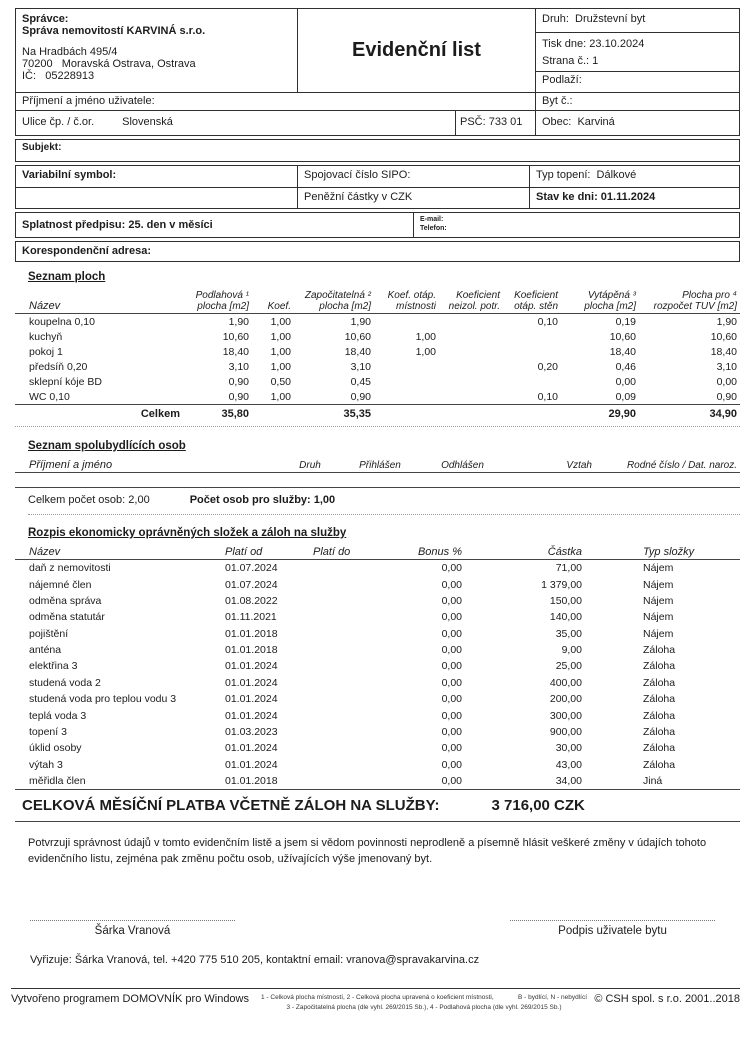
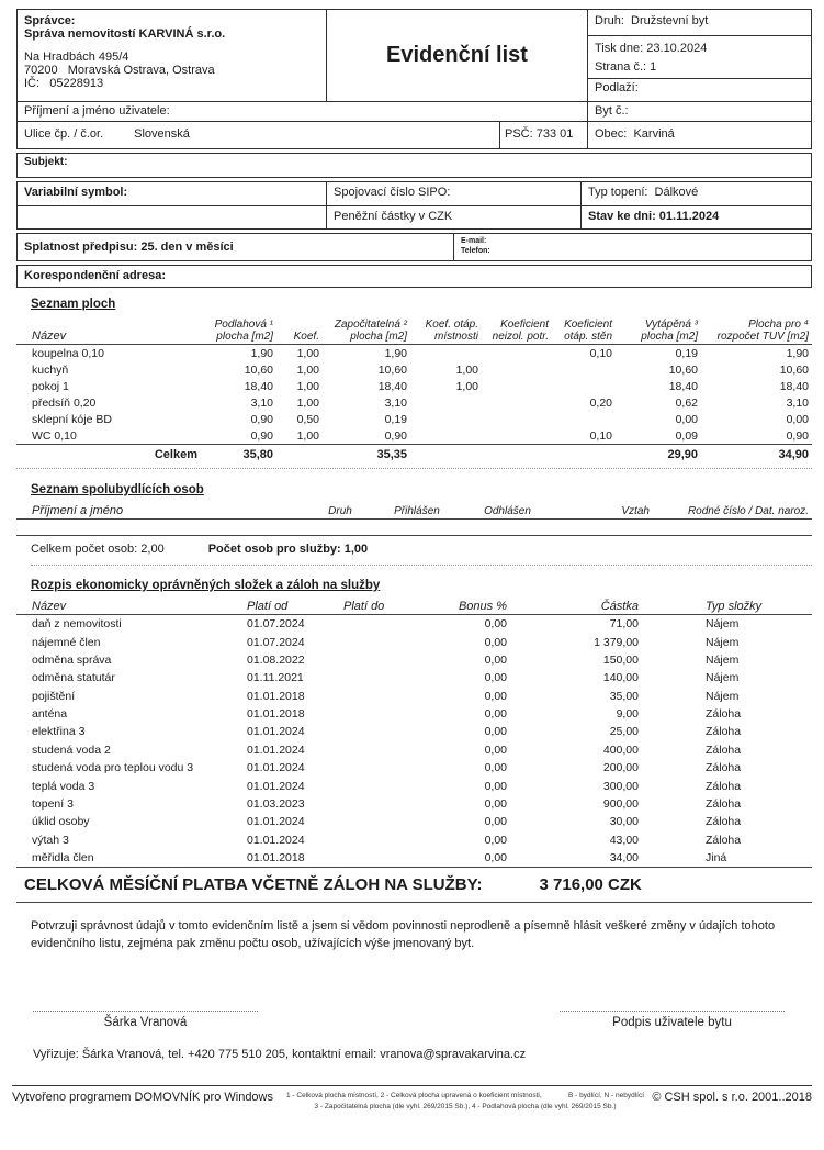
  Správce:
  Správa nemovitostí KARVINÁ s.r.o.
  Na Hradbách 495/4
  70200 Moravská Ostrava, Ostrava
  IČ: 05228913
  Evidenční list
  Druh: Družstevní byt
  Tisk dne: 23.10.2024
  Strana č.: 1
  Podlaží:
  Příjmení a jméno uživatele:
  Byt č.:
  Ulice čp. / č.or.
  Slovenská
  PSČ: 733 01
  Obec: Karviná
  Subjekt:
  Variabilní symbol:
  Spojovací číslo SIPO:
  Typ topení: Dálkové
  Peněžní částky v CZK
  Stav ke dni: 01.11.2024
  Splatnost předpisu: 25. den v měsíci
  Korespondenční adresa:
  Seznam ploch
  Název	Podlahová ¹ plocha [m2]	Koef.	Započitatelná ² plocha [m2]	Koef. otáp. místnosti	Koeficient neizol. potr.	Koeficient otáp. stěn	Vytápěná ³ plocha [m2]	Plocha pro ⁴ rozpočet TUV [m2]
  koupelna 0,10	1,90	1,00	1,90			0,10	0,19	1,90
  kuchyň	10,60	1,00	10,60	1,00			10,60	10,60
  pokoj 1	18,40	1,00	18,40	1,00			18,40	18,40
- předsíň 0,20	3,10	1,00	3,10			0,20	0,46	3,10
+ předsíň 0,20	3,10	1,00	3,10			0,20	0,62	3,10
- sklepní kóje BD	0,90	0,50	0,45				0,00	0,00
+ sklepní kóje BD	0,90	0,50	0,19				0,00	0,00
  WC 0,10	0,90	1,00	0,90			0,10	0,09	0,90
  Celkem	35,80		35,35				29,90	34,90
  Seznam spolubydlících osob
  Příjmení a jméno	Druh	Přihlášen	Odhlášen	Vztah	Rodné číslo / Dat. naroz.
  Celkem počet osob: 2,00
  Počet osob pro služby: 1,00
  Rozpis ekonomicky oprávněných složek a záloh na služby
  Název	Platí od	Platí do	Bonus %	Částka	Typ složky
  daň z nemovitosti	01.07.2024		0,00	71,00	Nájem
  nájemné člen	01.07.2024		0,00	1 379,00	Nájem
  odměna správa	01.08.2022		0,00	150,00	Nájem
  odměna statutár	01.11.2021		0,00	140,00	Nájem
  pojištění	01.01.2018		0,00	35,00	Nájem
  anténa	01.01.2018		0,00	9,00	Záloha
  elektřina 3	01.01.2024		0,00	25,00	Záloha
  studená voda 2	01.01.2024		0,00	400,00	Záloha
  studená voda pro teplou vodu 3	01.01.2024		0,00	200,00	Záloha
  teplá voda 3	01.01.2024		0,00	300,00	Záloha
  topení 3	01.03.2023		0,00	900,00	Záloha
  úklid osoby	01.01.2024		0,00	30,00	Záloha
  výtah 3	01.01.2024		0,00	43,00	Záloha
  měřidla člen	01.01.2018		0,00	34,00	Jiná
  CELKOVÁ MĚSÍČNÍ PLATBA VČETNĚ ZÁLOH NA SLUŽBY:
  3 716,00 CZK
  Potvrzuji správnost údajů v tomto evidenčním listě a jsem si vědom povinnosti neprodleně a písemně hlásit veškeré změny v údajích tohoto evidenčního listu, zejména pak změnu počtu osob, užívajících výše jmenovaný byt.
  Šárka Vranová
  Podpis uživatele bytu
  Vyřizuje: Šárka Vranová, tel. +420 775 510 205, kontaktní email: vranova@spravakarvina.cz
  Vytvořeno programem DOMOVNÍK pro Windows
  © CSH spol. s r.o. 2001..2018
